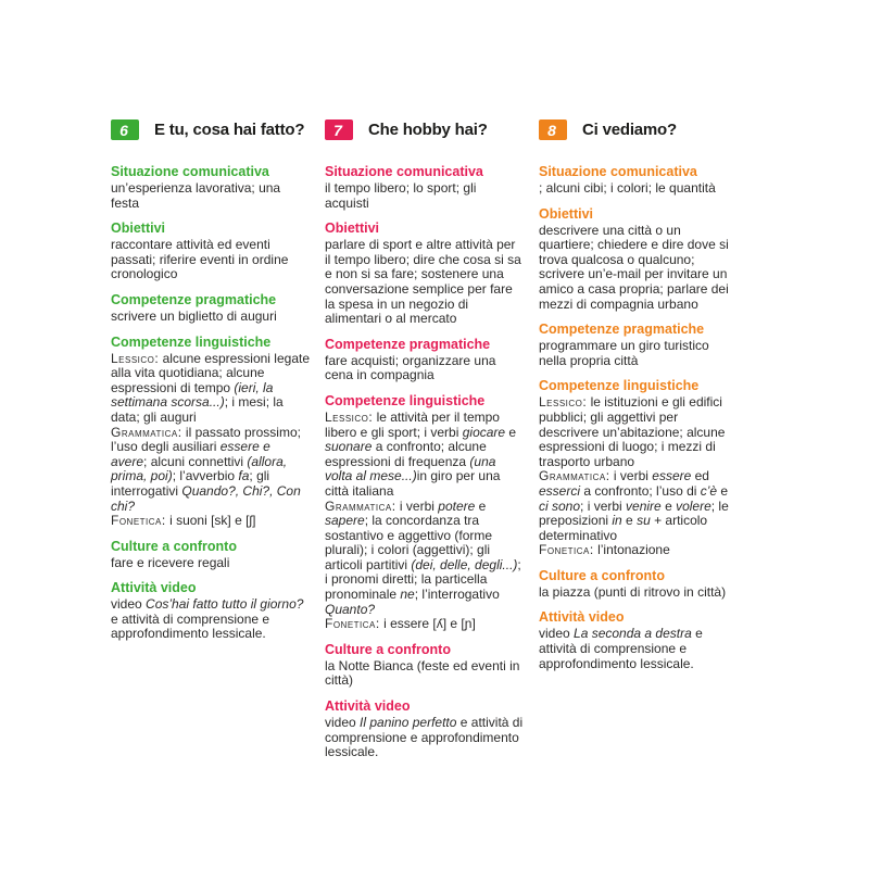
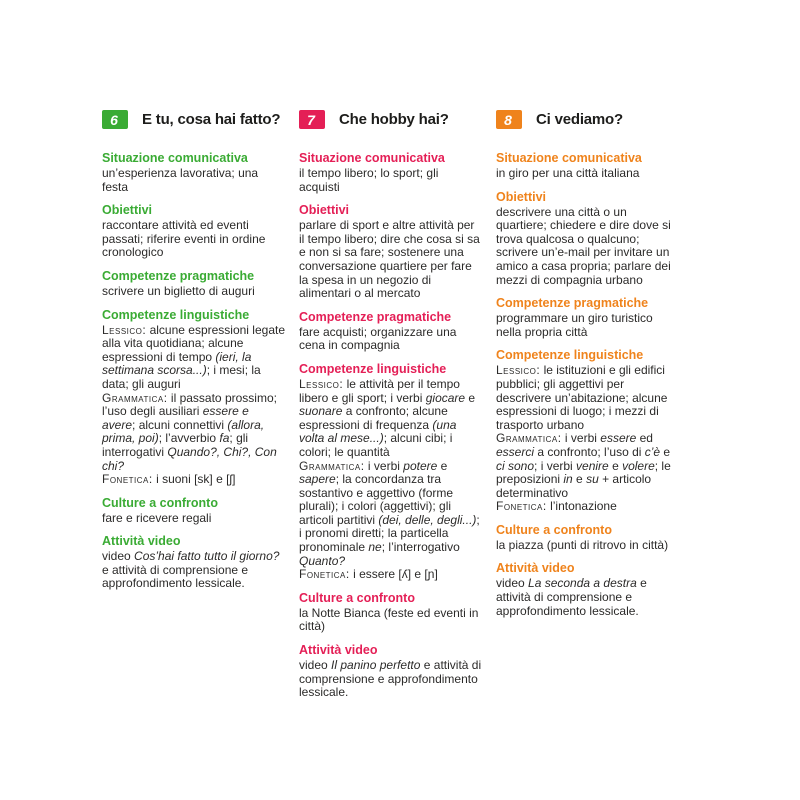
  6
  E tu, cosa hai fatto?
  Situazione comunicativa
  un’esperienza lavorativa; una festa
  Obiettivi
  raccontare attività ed eventi passati; riferire eventi in ordine cronologico
  Competenze pragmatiche
  scrivere un biglietto di auguri
  Competenze linguistiche
  Lessico: alcune espressioni legate alla vita quotidiana; alcune espressioni di tempo (ieri, la settimana scorsa...); i mesi; la data; gli auguri
  Grammatica: il passato prossimo; l’uso degli ausiliari essere e avere; alcuni connettivi (allora, prima, poi); l’avverbio fa; gli interrogativi Quando?, Chi?, Con chi?
  Fonetica: i suoni [sk] e [ʃ]
  Culture a confronto
  fare e ricevere regali
  Attività video
  video Cos’hai fatto tutto il giorno? e attività di comprensione e approfondimento lessicale.
  7
  Che hobby hai?
  Situazione comunicativa
  il tempo libero; lo sport; gli acquisti
  Obiettivi
- parlare di sport e altre attività per il tempo libero; dire che cosa si sa e non si sa fare; sostenere una conversazione semplice per fare la spesa in un negozio di alimentari o al mercato
+ parlare di sport e altre attività per il tempo libero; dire che cosa si sa e non si sa fare; sostenere una conversazione quartiere per fare la spesa in un negozio di alimentari o al mercato
  Competenze pragmatiche
  fare acquisti; organizzare una cena in compagnia
  Competenze linguistiche
- Lessico: le attività per il tempo libero e gli sport; i verbi giocare e suonare a confronto; alcune espressioni di frequenza (una volta al mese...)in giro per una città italiana
+ Lessico: le attività per il tempo libero e gli sport; i verbi giocare e suonare a confronto; alcune espressioni di frequenza (una volta al mese...); alcuni cibi; i colori; le quantità
  Grammatica: i verbi potere e sapere; la concordanza tra sostantivo e aggettivo (forme plurali); i colori (aggettivi); gli articoli partitivi (dei, delle, degli...); i pronomi diretti; la particella pronominale ne; l’interrogativo Quanto?
  Fonetica: i essere [ʎ] e [ɲ]
  Culture a confronto
  la Notte Bianca (feste ed eventi in città)
  Attività video
  video Il panino perfetto e attività di comprensione e approfondimento lessicale.
  8
  Ci vediamo?
  Situazione comunicativa
- ; alcuni cibi; i colori; le quantità
+ in giro per una città italiana
  Obiettivi
  descrivere una città o un quartiere; chiedere e dire dove si trova qualcosa o qualcuno; scrivere un’e-mail per invitare un amico a casa propria; parlare dei mezzi di compagnia urbano
  Competenze pragmatiche
  programmare un giro turistico nella propria città
  Competenze linguistiche
  Lessico: le istituzioni e gli edifici pubblici; gli aggettivi per descrivere un’abitazione; alcune espressioni di luogo; i mezzi di trasporto urbano
  Grammatica: i verbi essere ed esserci a confronto; l’uso di c’è e ci sono; i verbi venire e volere; le preposizioni in e su + articolo determinativo
  Fonetica: l’intonazione
  Culture a confronto
  la piazza (punti di ritrovo in città)
  Attività video
  video La seconda a destra e attività di comprensione e approfondimento lessicale.
